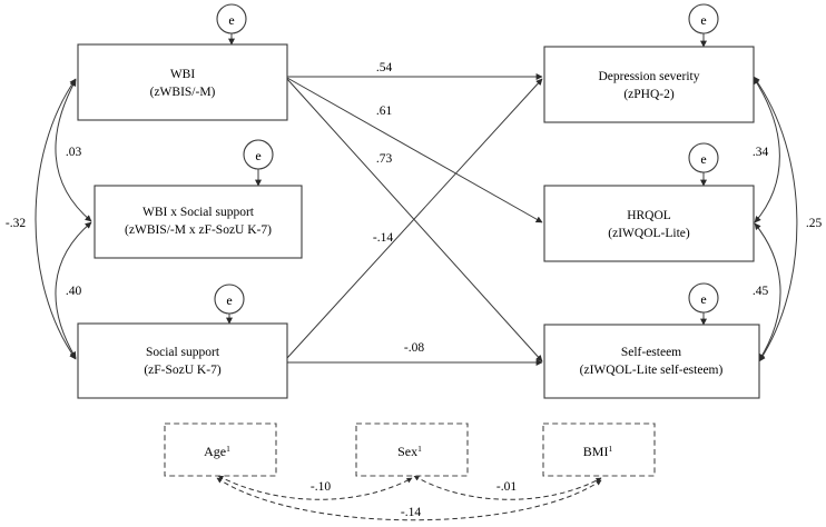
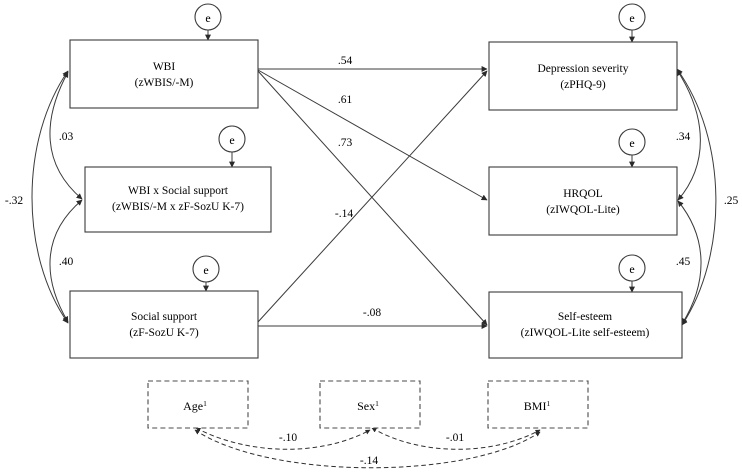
  WBI
  (zWBIS/-M)
  WBI x Social support
  (zWBIS/-M x zF-SozU K-7)
  Social support
  (zF-SozU K-7)
  Depression severity
- (zPHQ-2)
+ (zPHQ-9)
  HRQOL
  (zIWQOL-Lite)
  Self-esteem
  (zIWQOL-Lite self-esteem)
  Age1
  Sex1
  BMI1
  e
  e
  e
  e
  e
  e
  .54
  .61
  .73
  -.14
  -.08
  .03
  -.32
  .40
  .34
  .25
  .45
  -.10
  -.01
  -.14
